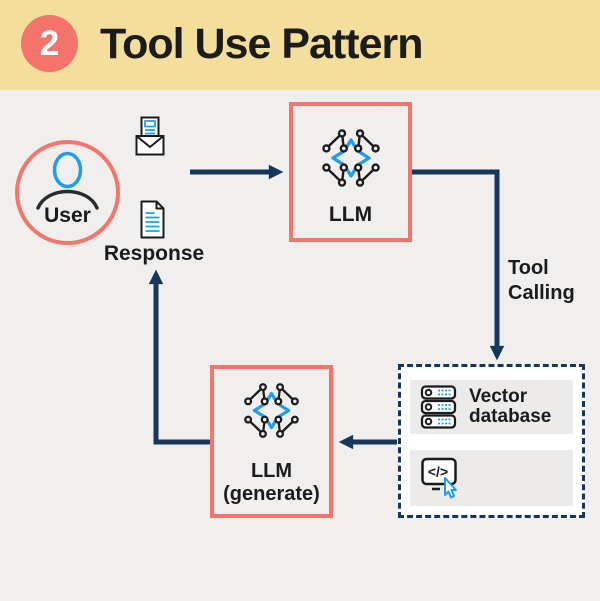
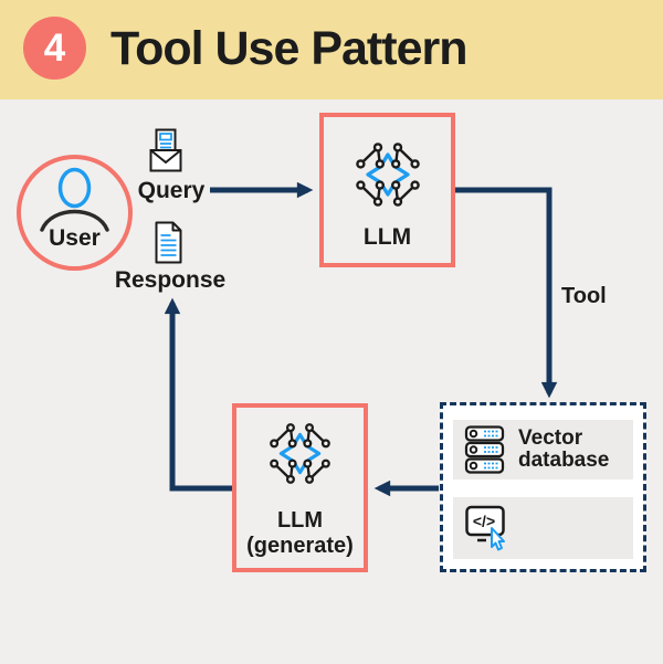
- 2
+ 4
  Tool Use Pattern
  User
+ Query
  Response
  LLM
  Tool
- Calling
  Vector
  database
  </>
  LLM
  (generate)
